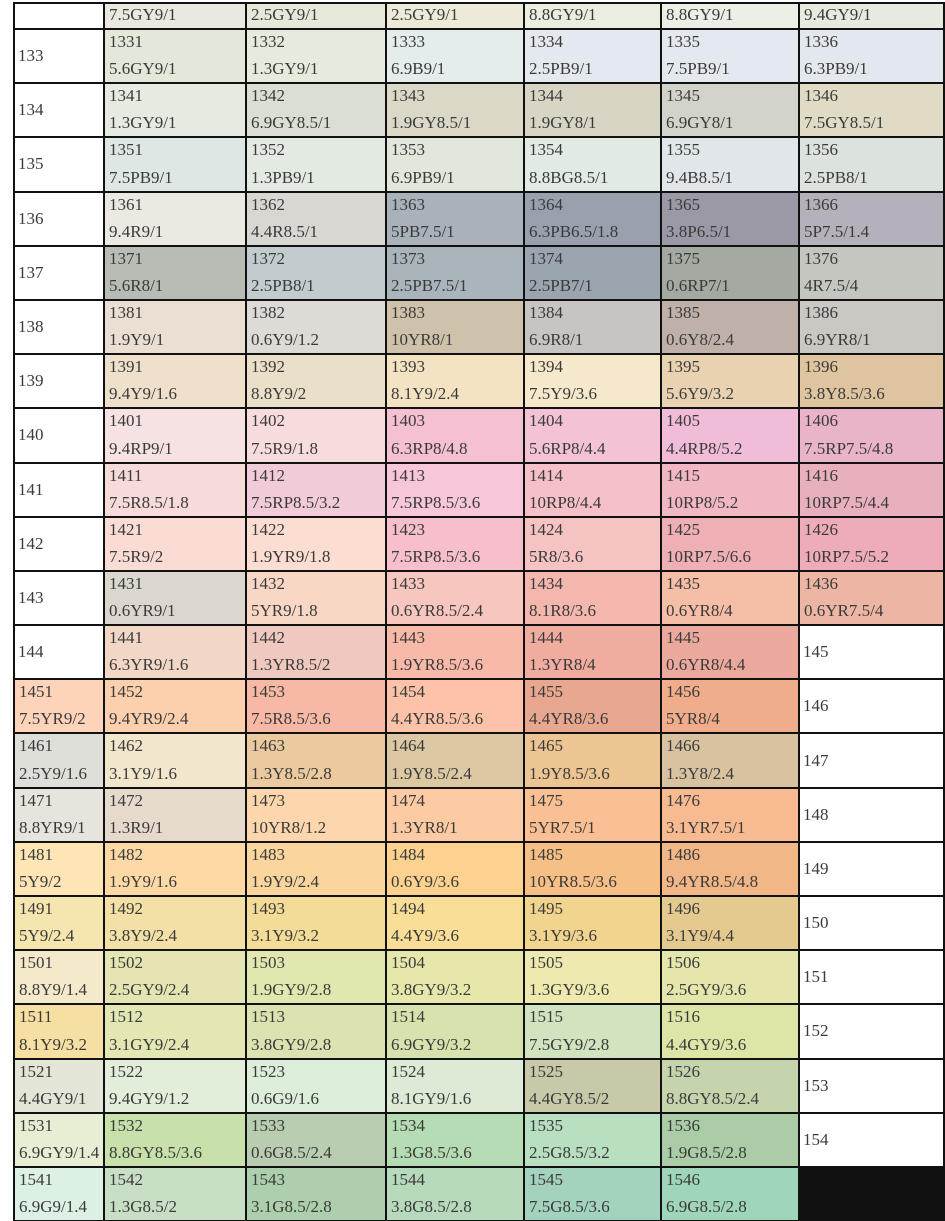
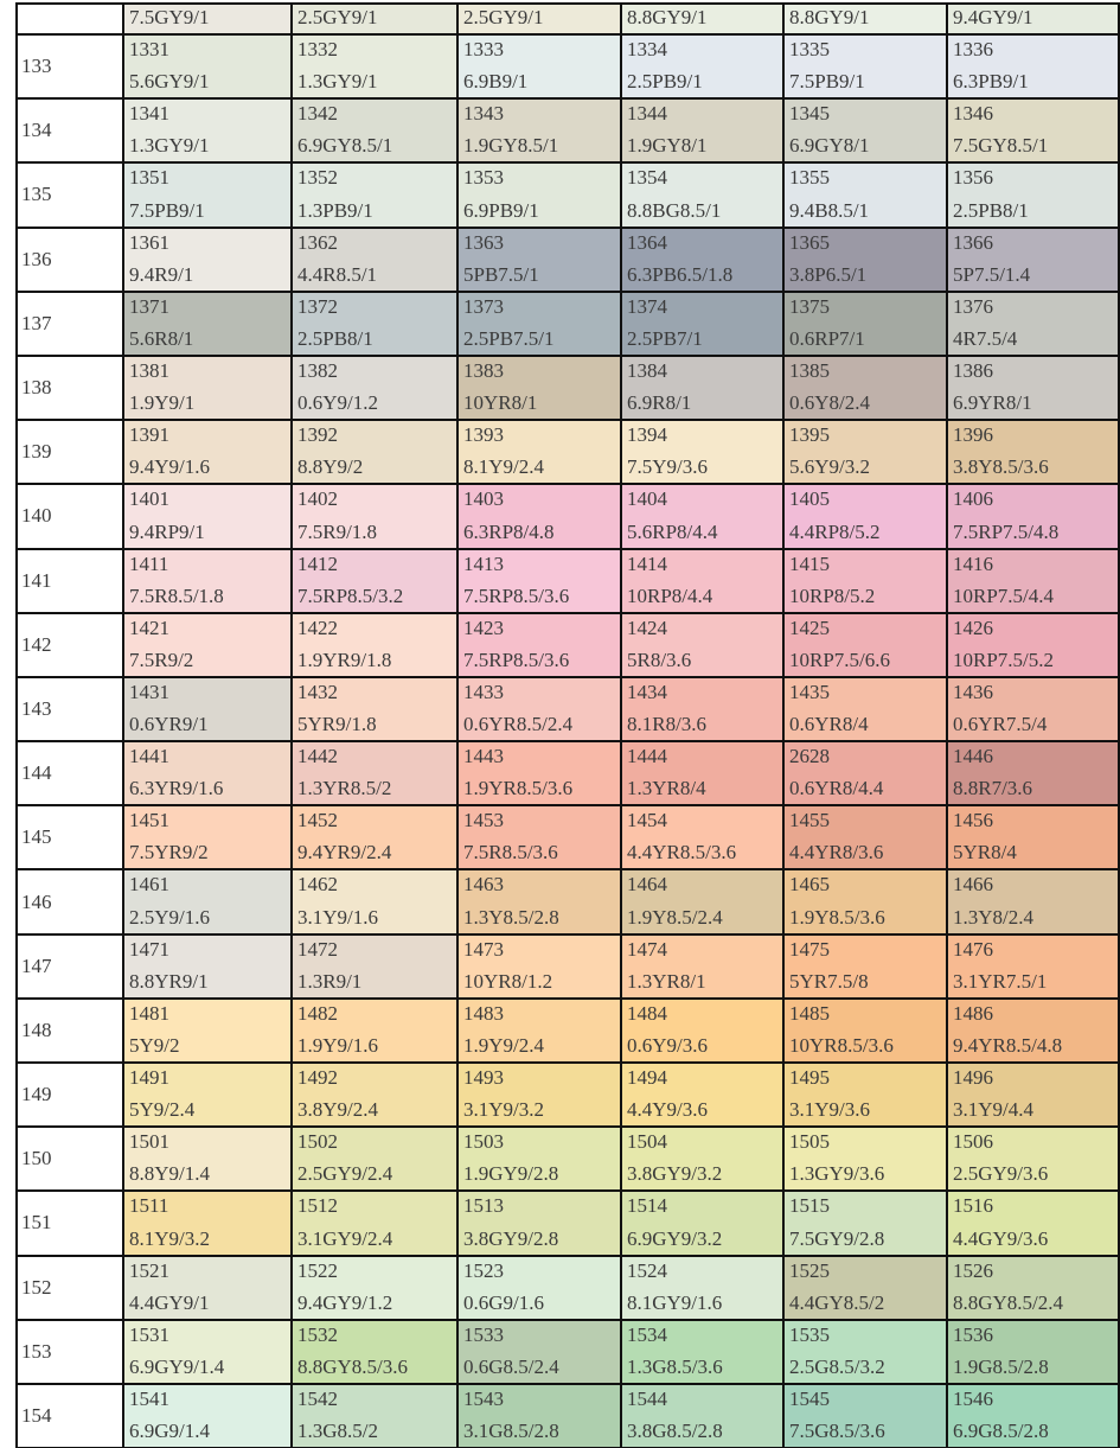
  7.5GY9/1
  2.5GY9/1
  2.5GY9/1
  8.8GY9/1
  8.8GY9/1
  9.4GY9/1
  133
  1331
  5.6GY9/1
  1332
  1.3GY9/1
  1333
  6.9B9/1
  1334
  2.5PB9/1
  1335
  7.5PB9/1
  1336
  6.3PB9/1
  134
  1341
  1.3GY9/1
  1342
  6.9GY8.5/1
  1343
  1.9GY8.5/1
  1344
  1.9GY8/1
  1345
  6.9GY8/1
  1346
  7.5GY8.5/1
  135
  1351
  7.5PB9/1
  1352
  1.3PB9/1
  1353
  6.9PB9/1
  1354
  8.8BG8.5/1
  1355
  9.4B8.5/1
  1356
  2.5PB8/1
  136
  1361
  9.4R9/1
  1362
  4.4R8.5/1
  1363
  5PB7.5/1
  1364
  6.3PB6.5/1.8
  1365
  3.8P6.5/1
  1366
  5P7.5/1.4
  137
  1371
  5.6R8/1
  1372
  2.5PB8/1
  1373
  2.5PB7.5/1
  1374
  2.5PB7/1
  1375
  0.6RP7/1
  1376
  4R7.5/4
  138
  1381
  1.9Y9/1
  1382
  0.6Y9/1.2
  1383
  10YR8/1
  1384
  6.9R8/1
  1385
  0.6Y8/2.4
  1386
  6.9YR8/1
  139
  1391
  9.4Y9/1.6
  1392
  8.8Y9/2
  1393
  8.1Y9/2.4
  1394
  7.5Y9/3.6
  1395
  5.6Y9/3.2
  1396
  3.8Y8.5/3.6
  140
  1401
  9.4RP9/1
  1402
  7.5R9/1.8
  1403
  6.3RP8/4.8
  1404
  5.6RP8/4.4
  1405
  4.4RP8/5.2
  1406
  7.5RP7.5/4.8
  141
  1411
  7.5R8.5/1.8
  1412
  7.5RP8.5/3.2
  1413
  7.5RP8.5/3.6
  1414
  10RP8/4.4
  1415
  10RP8/5.2
  1416
  10RP7.5/4.4
  142
  1421
  7.5R9/2
  1422
  1.9YR9/1.8
  1423
  7.5RP8.5/3.6
  1424
  5R8/3.6
  1425
  10RP7.5/6.6
  1426
  10RP7.5/5.2
  143
  1431
  0.6YR9/1
  1432
  5YR9/1.8
  1433
  0.6YR8.5/2.4
  1434
  8.1R8/3.6
  1435
  0.6YR8/4
  1436
  0.6YR7.5/4
  144
  1441
  6.3YR9/1.6
  1442
  1.3YR8.5/2
  1443
  1.9YR8.5/3.6
  1444
  1.3YR8/4
- 1445
+ 2628
  0.6YR8/4.4
+ 1446
+ 8.8R7/3.6
  145
  1451
  7.5YR9/2
  1452
  9.4YR9/2.4
  1453
  7.5R8.5/3.6
  1454
  4.4YR8.5/3.6
  1455
  4.4YR8/3.6
  1456
  5YR8/4
  146
  1461
  2.5Y9/1.6
  1462
  3.1Y9/1.6
  1463
  1.3Y8.5/2.8
  1464
  1.9Y8.5/2.4
  1465
  1.9Y8.5/3.6
  1466
  1.3Y8/2.4
  147
  1471
  8.8YR9/1
  1472
  1.3R9/1
  1473
  10YR8/1.2
  1474
  1.3YR8/1
  1475
- 5YR7.5/1
+ 5YR7.5/8
  1476
  3.1YR7.5/1
  148
  1481
  5Y9/2
  1482
  1.9Y9/1.6
  1483
  1.9Y9/2.4
  1484
  0.6Y9/3.6
  1485
  10YR8.5/3.6
  1486
  9.4YR8.5/4.8
  149
  1491
  5Y9/2.4
  1492
  3.8Y9/2.4
  1493
  3.1Y9/3.2
  1494
  4.4Y9/3.6
  1495
  3.1Y9/3.6
  1496
  3.1Y9/4.4
  150
  1501
  8.8Y9/1.4
  1502
  2.5GY9/2.4
  1503
  1.9GY9/2.8
  1504
  3.8GY9/3.2
  1505
  1.3GY9/3.6
  1506
  2.5GY9/3.6
  151
  1511
  8.1Y9/3.2
  1512
  3.1GY9/2.4
  1513
  3.8GY9/2.8
  1514
  6.9GY9/3.2
  1515
  7.5GY9/2.8
  1516
  4.4GY9/3.6
  152
  1521
  4.4GY9/1
  1522
  9.4GY9/1.2
  1523
  0.6G9/1.6
  1524
  8.1GY9/1.6
  1525
  4.4GY8.5/2
  1526
  8.8GY8.5/2.4
  153
  1531
  6.9GY9/1.4
  1532
  8.8GY8.5/3.6
  1533
  0.6G8.5/2.4
  1534
  1.3G8.5/3.6
  1535
  2.5G8.5/3.2
  1536
  1.9G8.5/2.8
  154
  1541
  6.9G9/1.4
  1542
  1.3G8.5/2
  1543
  3.1G8.5/2.8
  1544
  3.8G8.5/2.8
  1545
  7.5G8.5/3.6
  1546
  6.9G8.5/2.8
